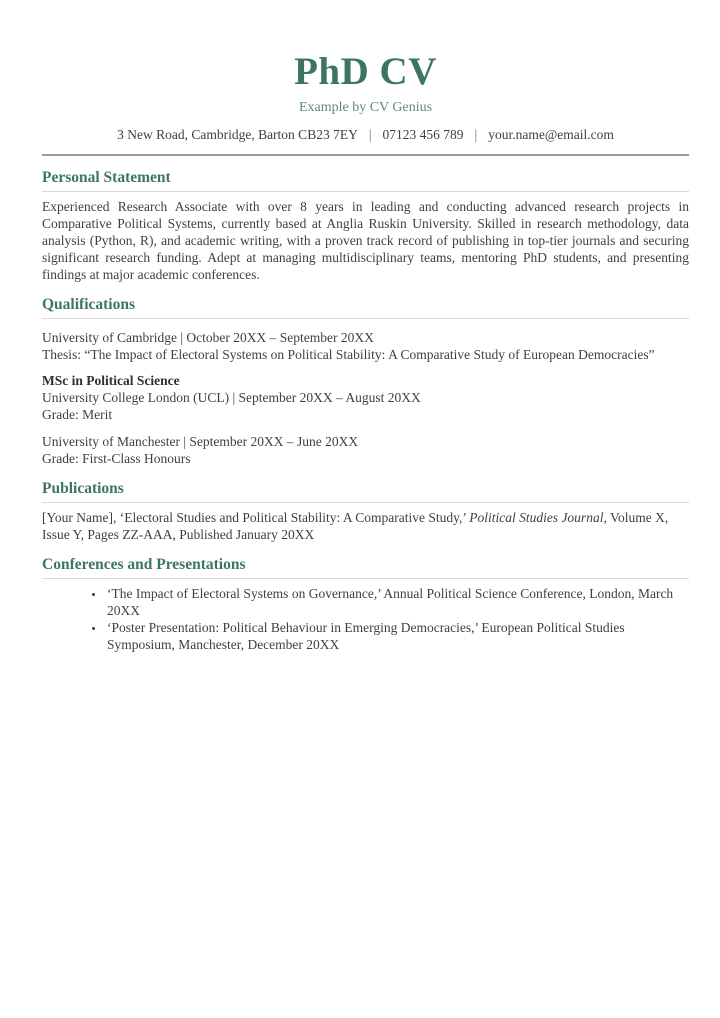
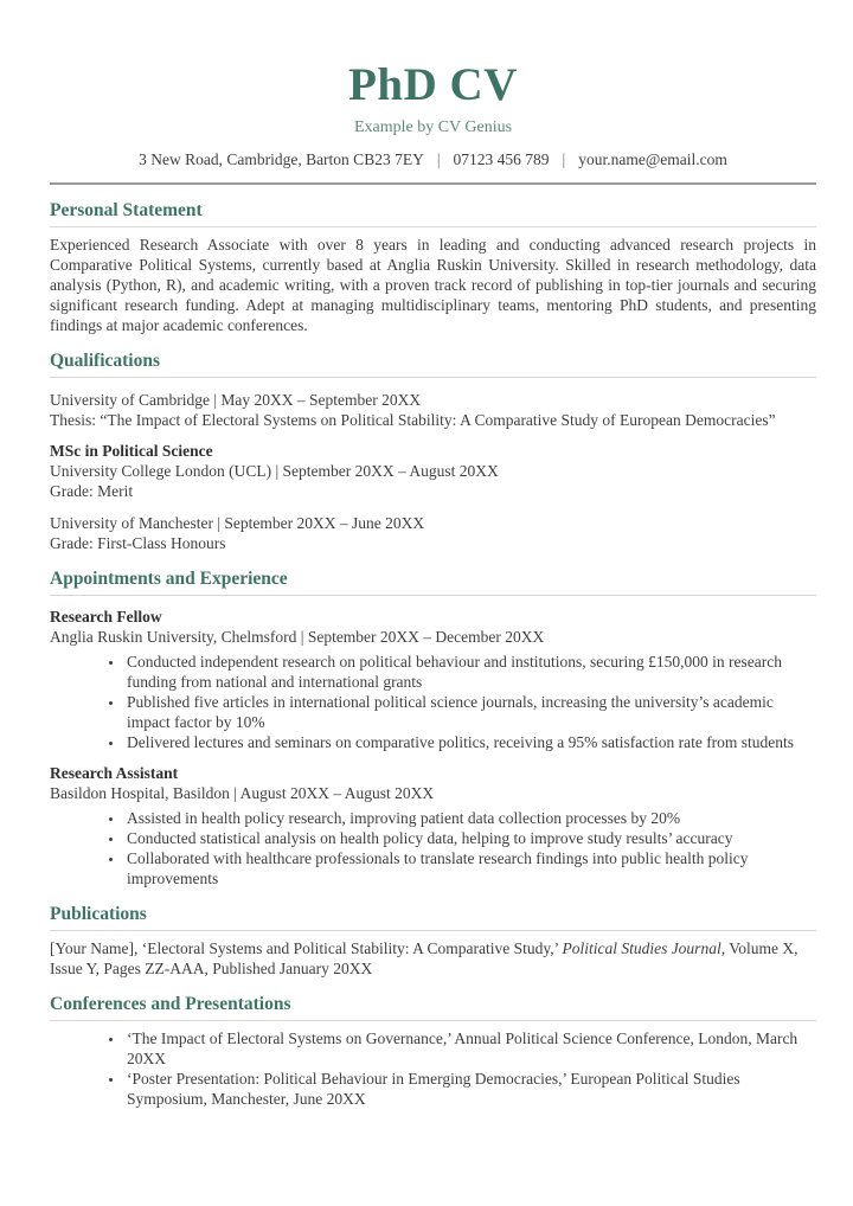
  PhD CV
  Example by CV Genius
  3 New Road, Cambridge, Barton CB23 7EY | 07123 456 789 | your.name@email.com
  Personal Statement
  Experienced Research Associate with over 8 years in leading and conducting advanced research projects in Comparative Political Systems, currently based at Anglia Ruskin University. Skilled in research methodology, data analysis (Python, R), and academic writing, with a proven track record of publishing in top-tier journals and securing significant research funding. Adept at managing multidisciplinary teams, mentoring PhD students, and presenting findings at major academic conferences.
  Qualifications
- University of Cambridge | October 20XX – September 20XX
+ University of Cambridge | May 20XX – September 20XX
  Thesis: “The Impact of Electoral Systems on Political Stability: A Comparative Study of European Democracies”
  MSc in Political Science
  University College London (UCL) | September 20XX – August 20XX
  Grade: Merit
  University of Manchester | September 20XX – June 20XX
  Grade: First-Class Honours
+ Appointments and Experience
+ Research Fellow
+ Anglia Ruskin University, Chelmsford | September 20XX – December 20XX
+ Conducted independent research on political behaviour and institutions, securing £150,000 in research funding from national and international grants
+ Published five articles in international political science journals, increasing the university’s academic impact factor by 10%
+ Delivered lectures and seminars on comparative politics, receiving a 95% satisfaction rate from students
+ Research Assistant
+ Basildon Hospital, Basildon | August 20XX – August 20XX
+ Assisted in health policy research, improving patient data collection processes by 20%
+ Conducted statistical analysis on health policy data, helping to improve study results’ accuracy
+ Collaborated with healthcare professionals to translate research findings into public health policy improvements
  Publications
- [Your Name], ‘Electoral Studies and Political Stability: A Comparative Study,’ Political Studies Journal, Volume X, Issue Y, Pages ZZ-AAA, Published January 20XX
+ [Your Name], ‘Electoral Systems and Political Stability: A Comparative Study,’ Political Studies Journal, Volume X, Issue Y, Pages ZZ-AAA, Published January 20XX
  Conferences and Presentations
  ‘The Impact of Electoral Systems on Governance,’ Annual Political Science Conference, London, March 20XX
- ‘Poster Presentation: Political Behaviour in Emerging Democracies,’ European Political Studies Symposium, Manchester, December 20XX
+ ‘Poster Presentation: Political Behaviour in Emerging Democracies,’ European Political Studies Symposium, Manchester, June 20XX
